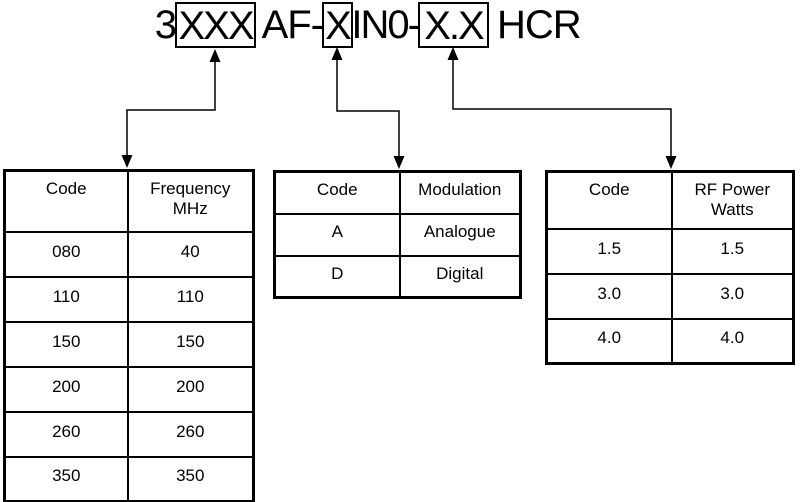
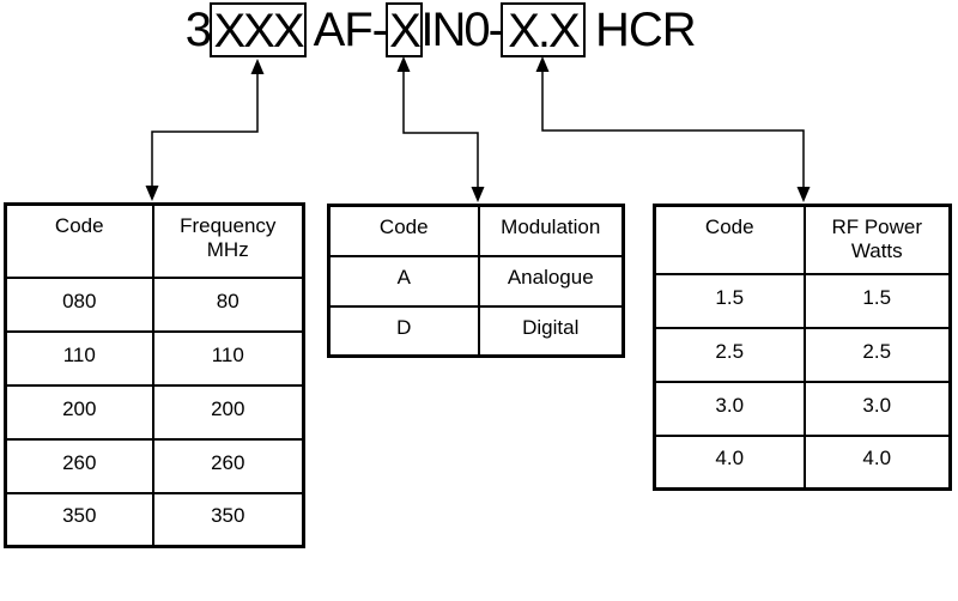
  3
  XXX
  AF-
  X
  IN0-
  X.X
  HCR
  Code	Frequency MHz
- 080	40
+ 080	80
  110	110
- 150	150
  200	200
  260	260
  350	350
  Code	Modulation
  A	Analogue
  D	Digital
  Code	RF Power Watts
  1.5	1.5
+ 2.5	2.5
  3.0	3.0
  4.0	4.0
